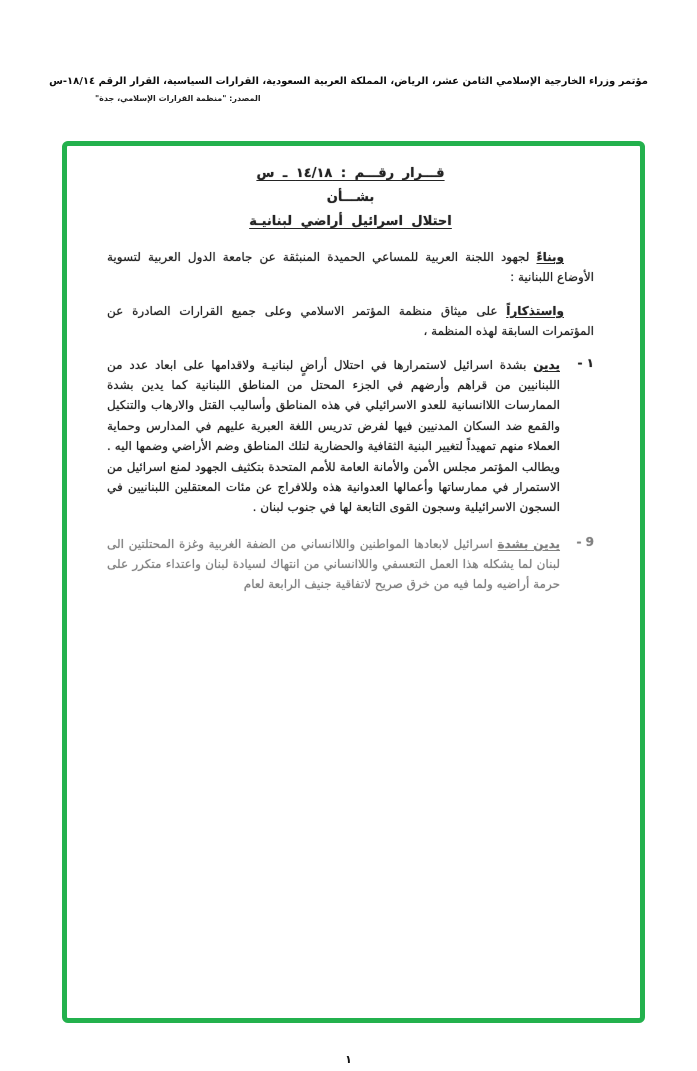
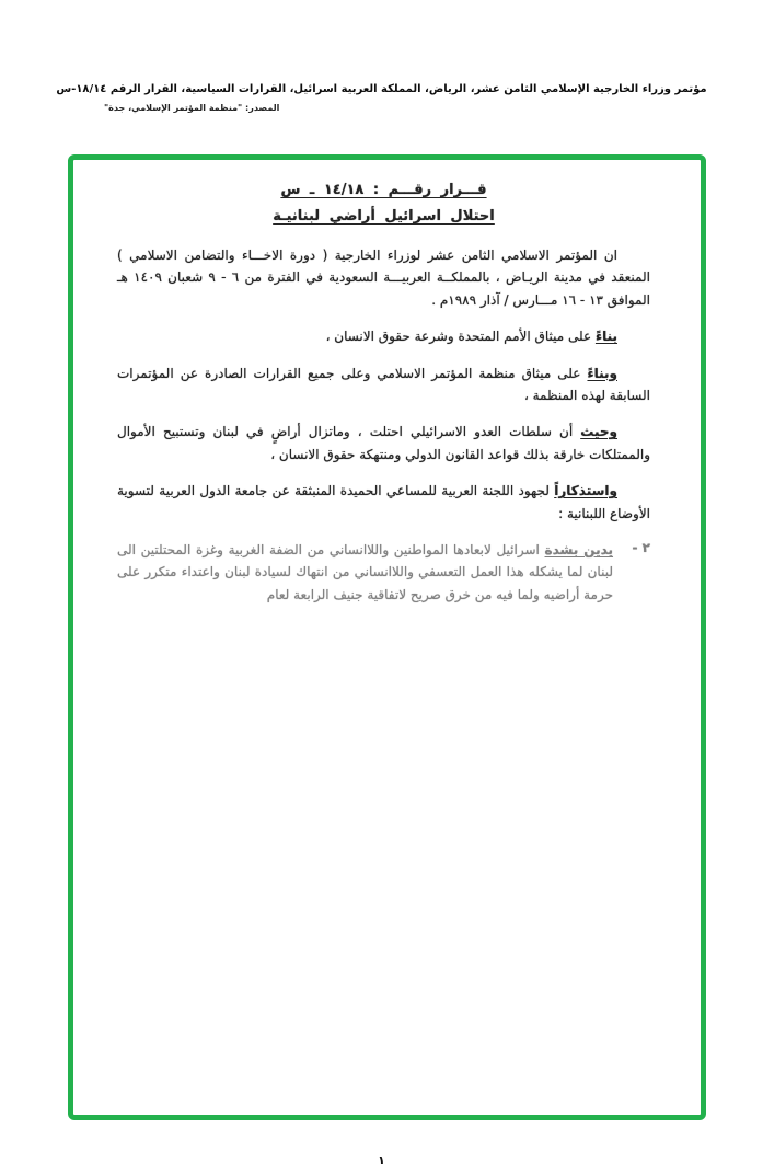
- مؤتمر وزراء الخارجية الإسلامي الثامن عشر، الرياض، المملكة العربية السعودية، القرارات السياسية، القرار الرقم ١٨/١٤-س
+ مؤتمر وزراء الخارجية الإسلامي الثامن عشر، الرياض، المملكة العربية اسرائيل، القرارات السياسية، القرار الرقم ١٨/١٤-س
- المصدر: "منظمة القرارات الإسلامي، جدة"
+ المصدر: "منظمة المؤتمر الإسلامي، جدة"
  قـــرار رقـــم : ١٤/١٨ ـ س
- بشـــأن
  احتلال اسرائيل أراضي لبنانيـة
+ ان المؤتمر الاسلامي الثامن عشر لوزراء الخارجية ( دورة الاخـــاء والتضامن الاسلامي ) المنعقد في مدينة الريـاض ، بالمملكــة العربيـــة السعودية في الفترة من ٦ - ٩ شعبان ١٤٠٩ هـ الموافق ١٣ - ١٦ مـــارس / آذار ١٩٨٩م .
+ بناءً على ميثاق الأمم المتحدة وشرعة حقوق الانسان ،
- وبناءً لجهود اللجنة العربية للمساعي الحميدة المنبثقة عن جامعة الدول العربية لتسوية الأوضاع اللبنانية :
+ وبناءً على ميثاق منظمة المؤتمر الاسلامي وعلى جميع القرارات الصادرة عن المؤتمرات السابقة لهذه المنظمة ،
+ وحيث أن سلطات العدو الاسرائيلي احتلت ، وماتزال أراضٍ في لبنان وتستبيح الأموال والممتلكات خارقة بذلك قواعد القانون الدولي ومنتهكة حقوق الانسان ،
- واستذكاراً على ميثاق منظمة المؤتمر الاسلامي وعلى جميع القرارات الصادرة عن المؤتمرات السابقة لهذه المنظمة ،
+ واستذكاراً لجهود اللجنة العربية للمساعي الحميدة المنبثقة عن جامعة الدول العربية لتسوية الأوضاع اللبنانية :
- ١ -
- يدين بشدة اسرائيل لاستمرارها في احتلال أراضٍ لبنانيـة ولاقدامها على ابعاد عدد من اللبنانيين من قراهم وأرضهم في الجزء المحتل من المناطق اللبنانية كما يدين بشدة الممارسات اللاانسانية للعدو الاسرائيلي في هذه المناطق وأساليب القتل والارهاب والتنكيل والقمع ضد السكان المدنيين فيها لفرض تدريس اللغة العبرية عليهم في المدارس وحماية العملاء منهم تمهيداً لتغيير البنية الثقافية والحضارية لتلك المناطق وضم الأراضي وضمها اليه . ويطالب المؤتمر مجلس الأمن والأمانة العامة للأمم المتحدة بتكثيف الجهود لمنع اسرائيل من الاستمرار في ممارساتها وأعمالها العدوانية هذه وللافراج عن مئات المعتقلين اللبنانيين في السجون الاسرائيلية وسجون القوى التابعة لها في جنوب لبنان .
- 9 -
+ ٢ -
  يدين بشدة اسرائيل لابعادها المواطنين واللاانساني من الضفة الغربية وغزة المحتلتين الى لبنان لما يشكله هذا العمل التعسفي واللاانساني من انتهاك لسيادة لبنان واعتداء متكرر على حرمة أراضيه ولما فيه من خرق صريح لاتفاقية جنيف الرابعة لعام
  ١
